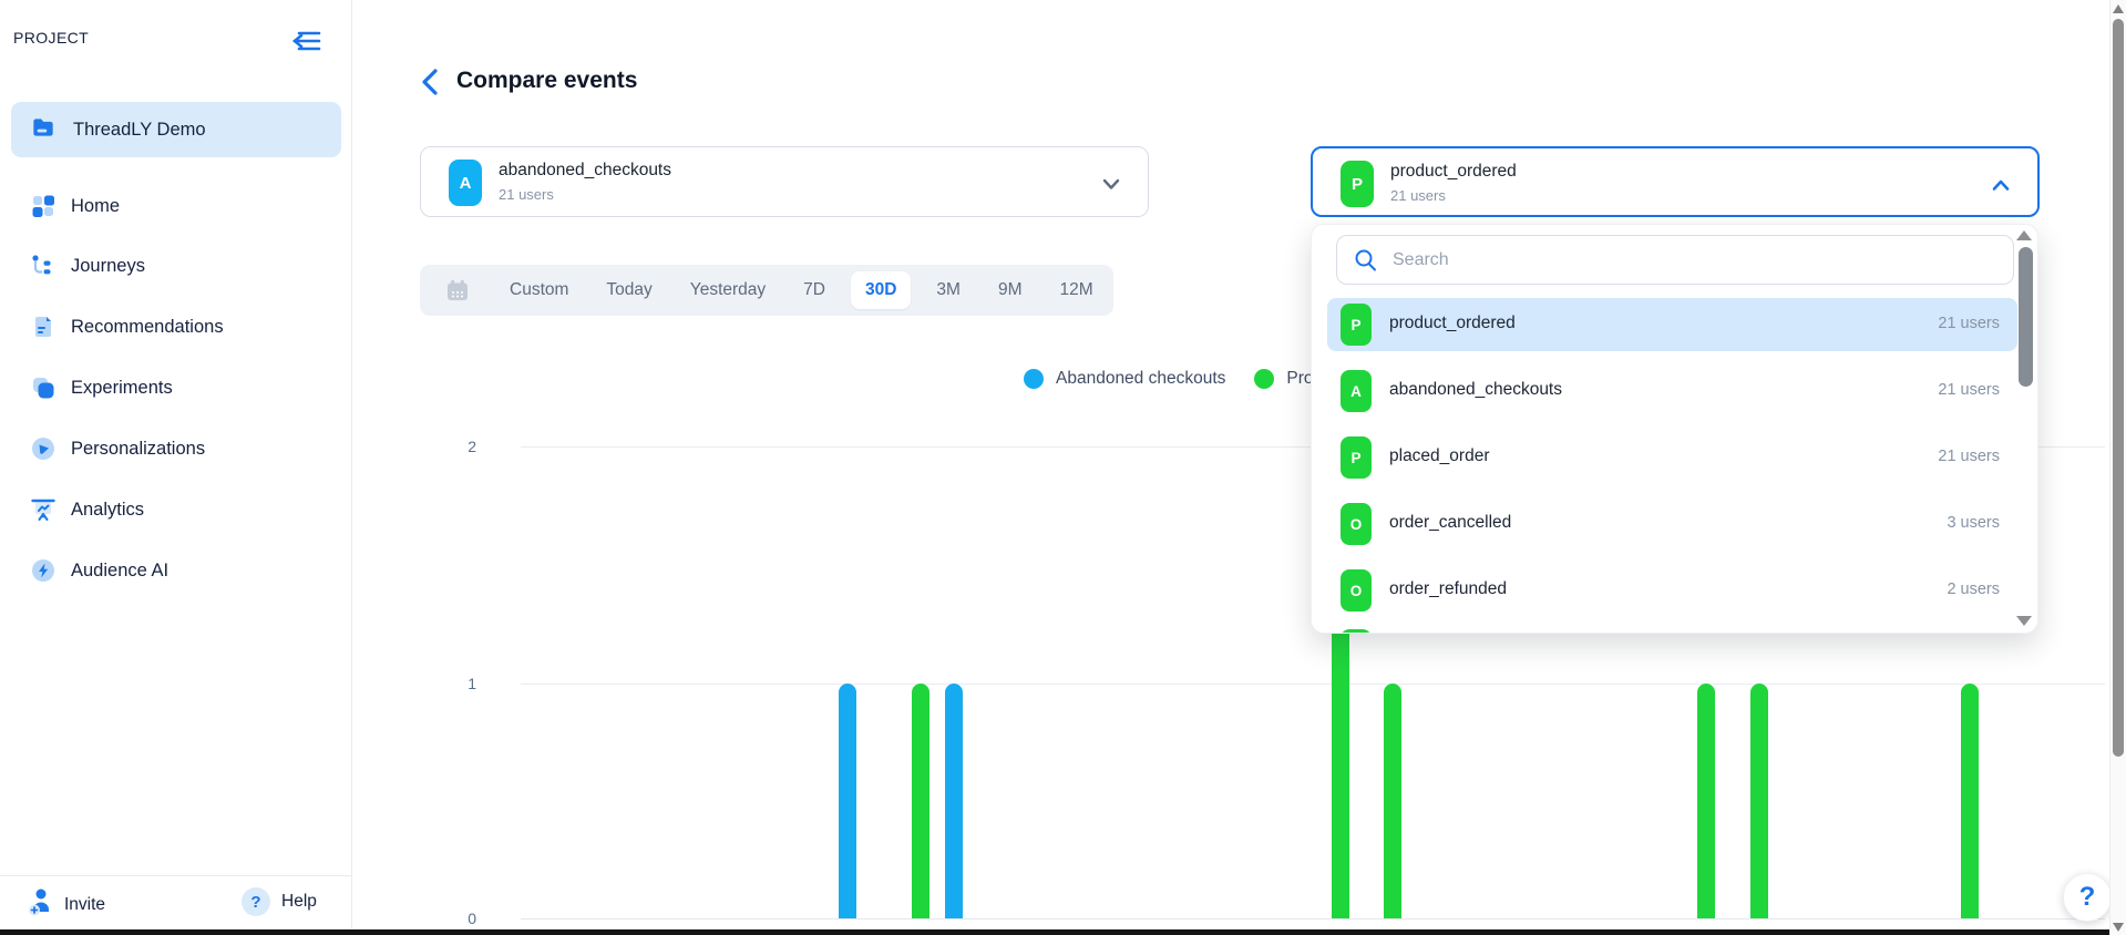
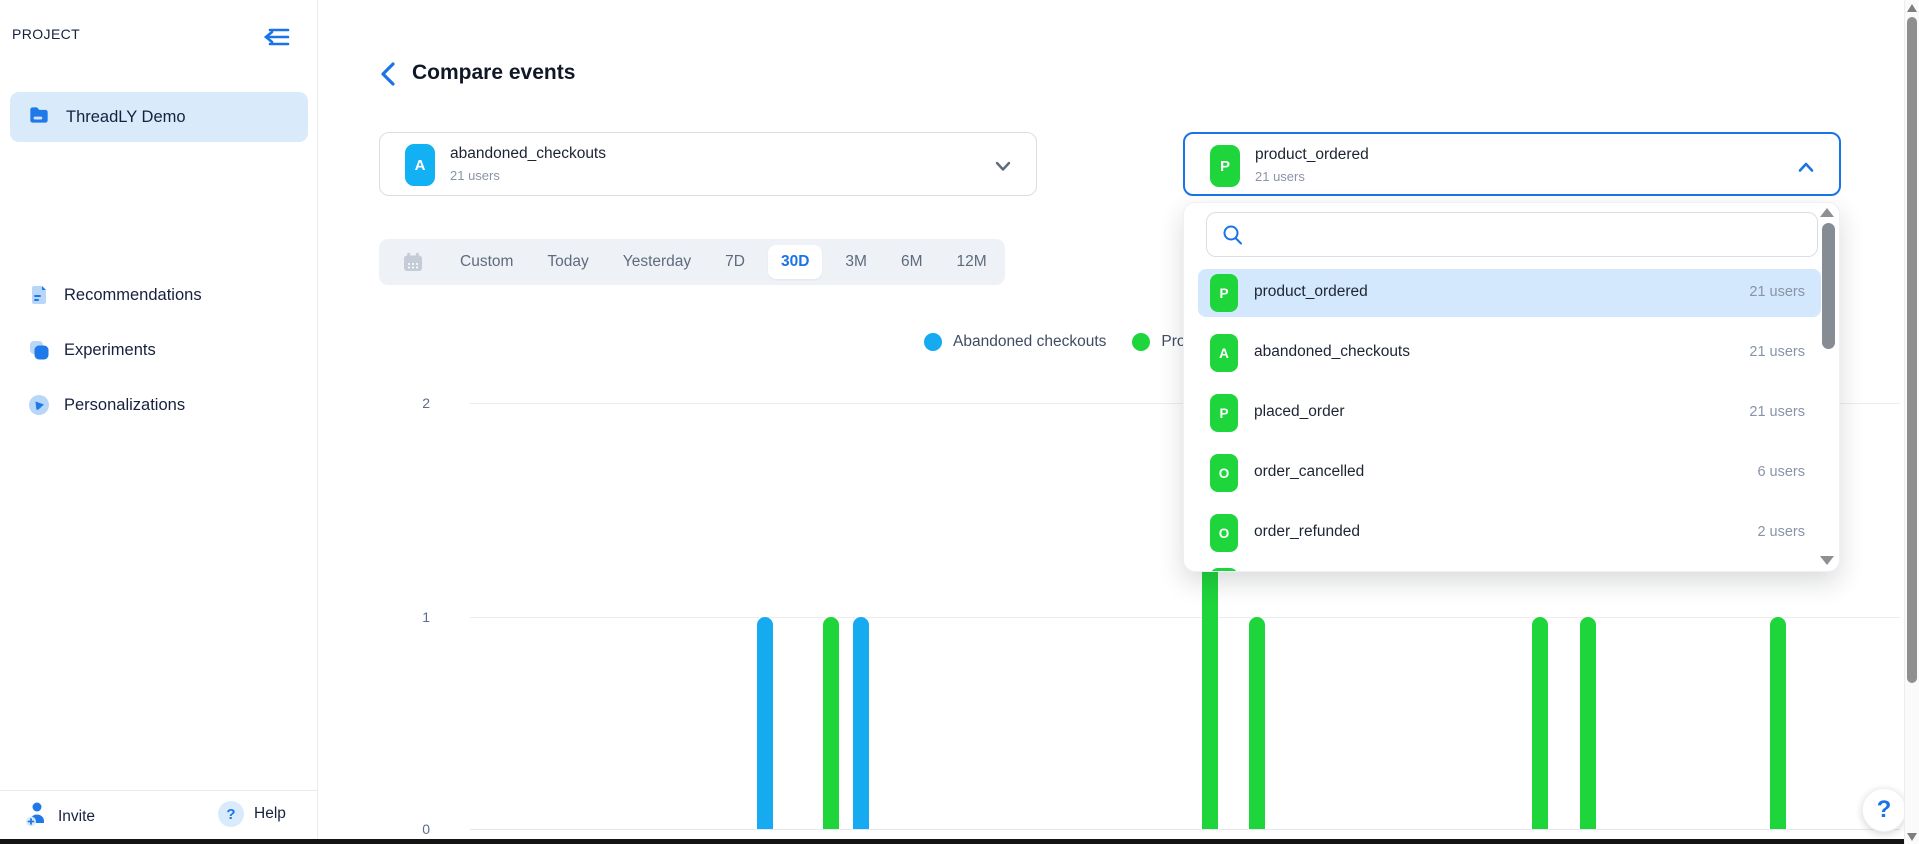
  PROJECT
  ThreadLY Demo
- Home
- Journeys
  Recommendations
  Experiments
  Personalizations
- Analytics
- Audience AI
  Invite
  ?
  Help
  Compare events
  A
  abandoned_checkouts
  21 users
  P
  product_ordered
  21 users
  Custom
  Today
  Yesterday
  7D
  30D
  3M
- 9M
+ 6M
  12M
  Abandoned checkouts
  2
  1
  0
- Search
  P
  product_ordered
  21 users
  A
  abandoned_checkouts
  21 users
  P
  placed_order
  21 users
  O
  order_cancelled
- 3 users
+ 6 users
  O
  order_refunded
  2 users
  ?
